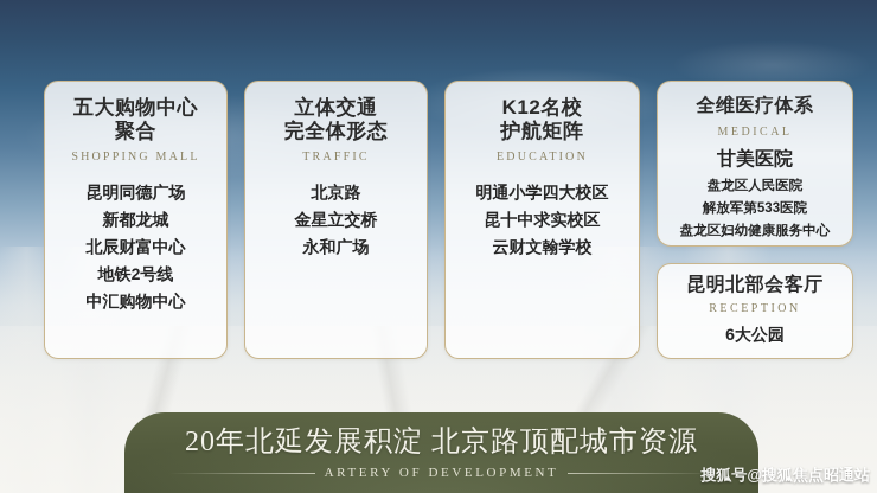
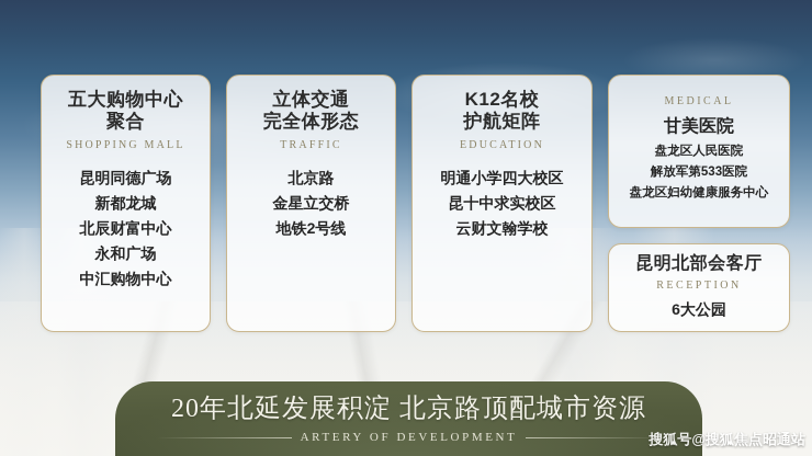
  五大购物中心
  聚合
  SHOPPING MALL
  昆明同德广场
  新都龙城
  北辰财富中心
- 地铁2号线
+ 永和广场
  中汇购物中心
  立体交通
  完全体形态
  TRAFFIC
  北京路
  金星立交桥
- 永和广场
+ 地铁2号线
  K12名校
  护航矩阵
  EDUCATION
  明通小学四大校区
  昆十中求实校区
  云财文翰学校
- 全维医疗体系
  MEDICAL
  甘美医院
  盘龙区人民医院
  解放军第533医院
  盘龙区妇幼健康服务中心
  昆明北部会客厅
  RECEPTION
  6大公园
  20年北延发展积淀 北京路顶配城市资源
  ARTERY OF DEVELOPMENT
  搜狐号@搜狐焦点昭通站
